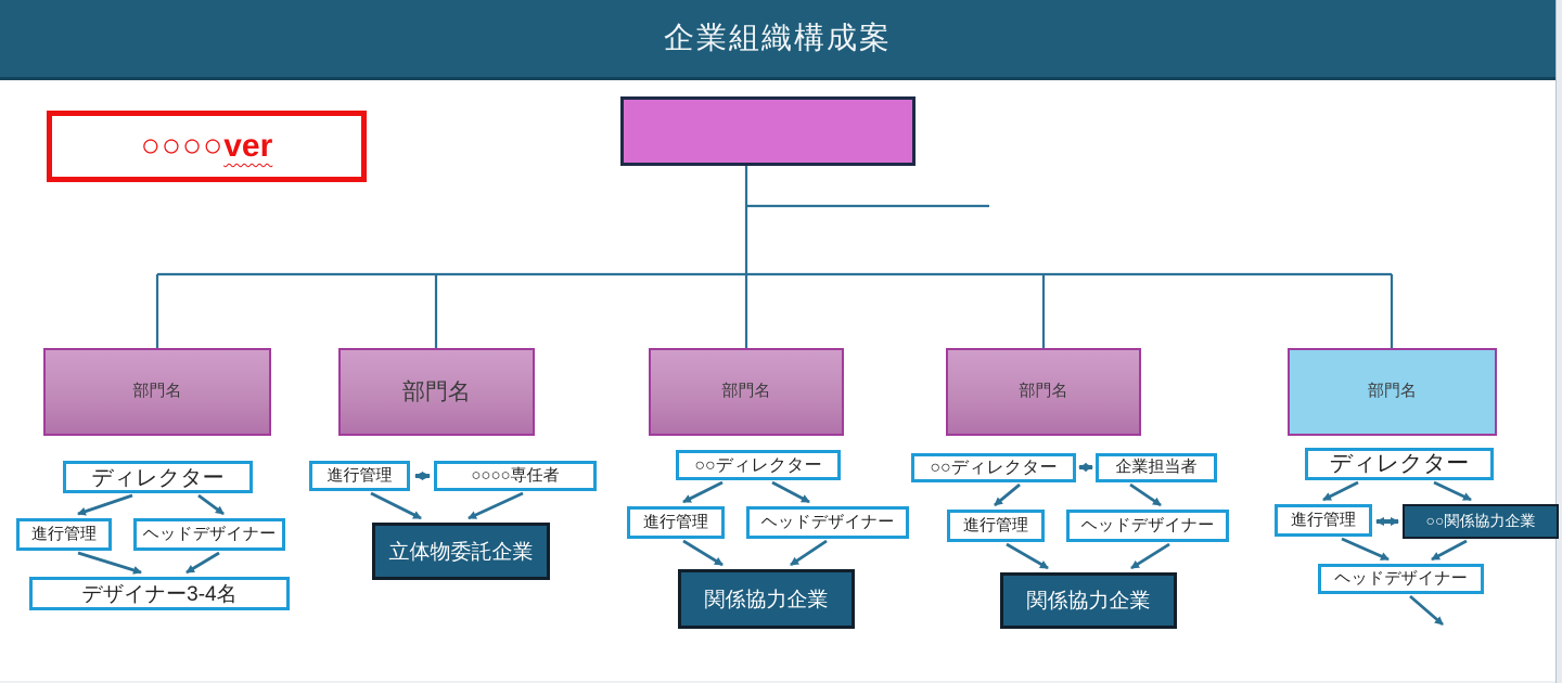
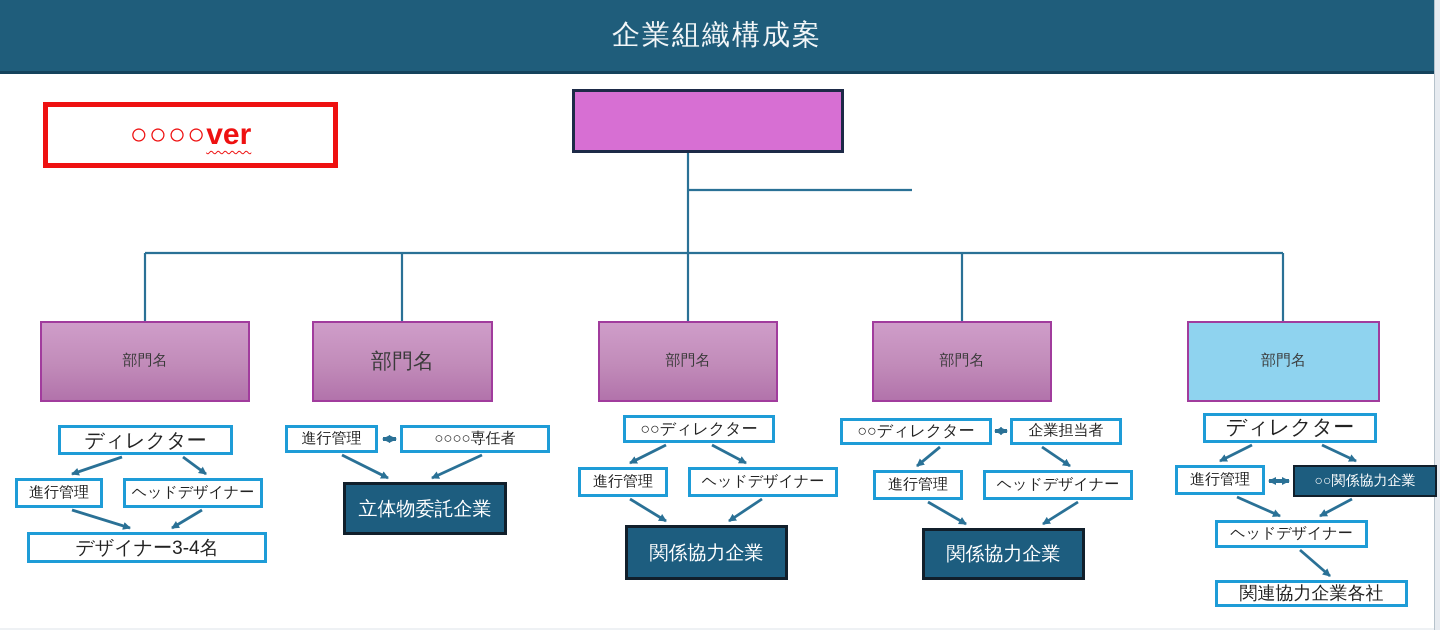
  企業組織構成案
  ○○○○ver
  部門名
  部門名
  部門名
  部門名
  部門名
  ディレクター
  進行管理
  ヘッドデザイナー
  デザイナー3-4名
  進行管理
  ○○○○専任者
  立体物委託企業
  ○○ディレクター
  進行管理
  ヘッドデザイナー
  関係協力企業
  ○○ディレクター
  企業担当者
  進行管理
  ヘッドデザイナー
  関係協力企業
  ディレクター
  進行管理
  ○○関係協力企業
  ヘッドデザイナー
+ 関連協力企業各社
